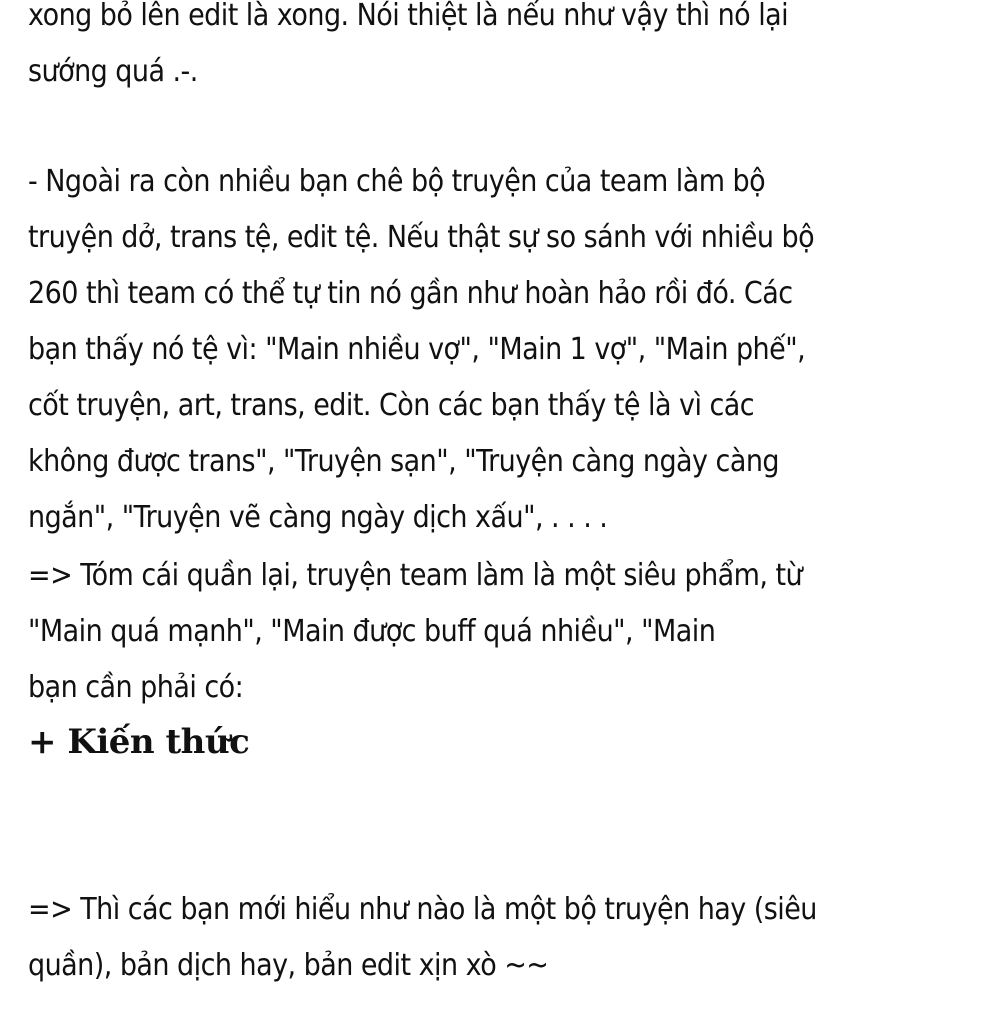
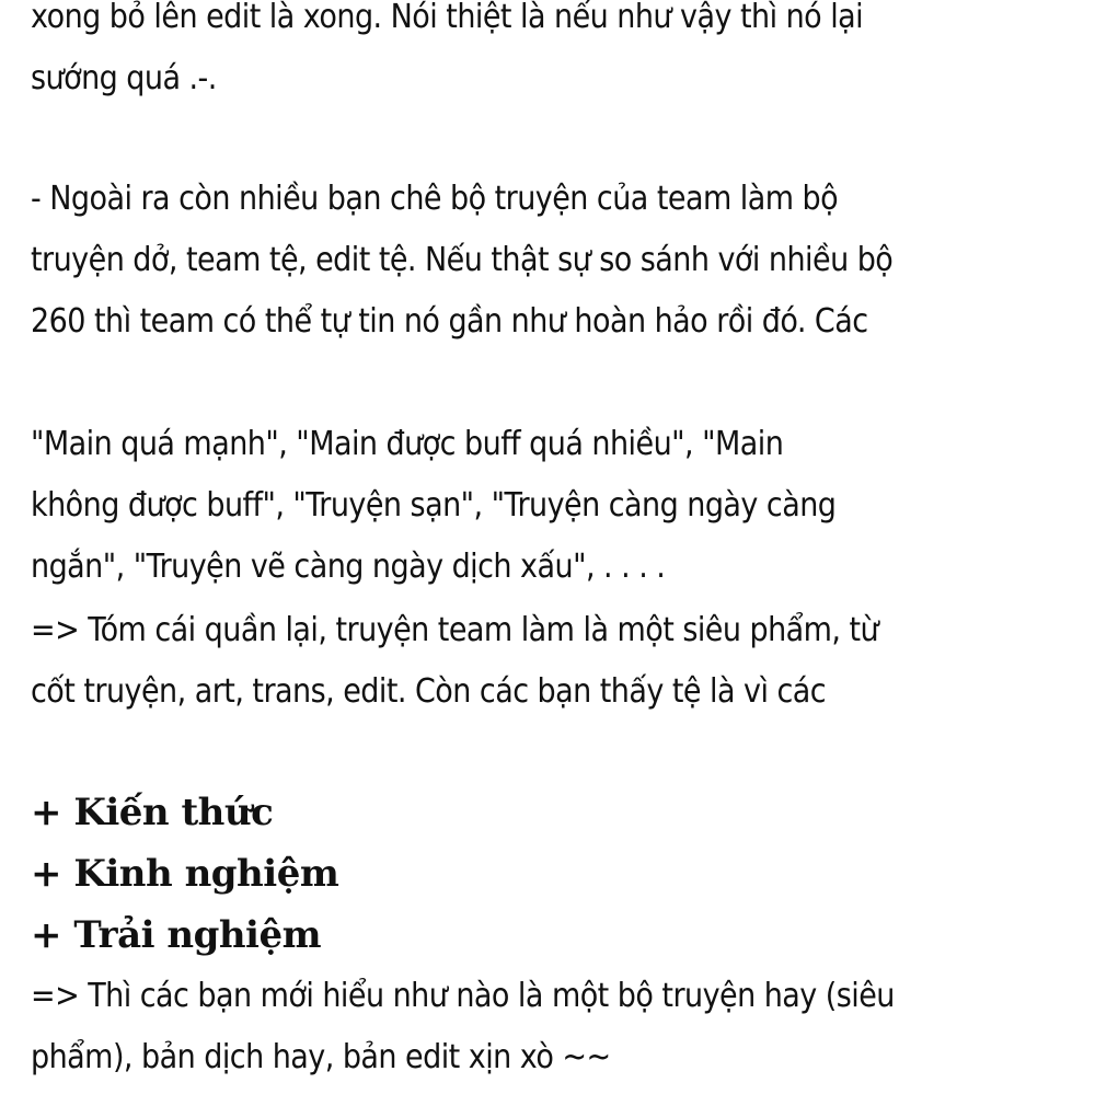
  xong bỏ lên edit là xong. Nói thiệt là nếu như vậy thì nó lại
  sướng quá .-.
  - Ngoài ra còn nhiều bạn chê bộ truyện của team làm bộ
- truyện dở, trans tệ, edit tệ. Nếu thật sự so sánh với nhiều bộ
+ truyện dở, team tệ, edit tệ. Nếu thật sự so sánh với nhiều bộ
  260 thì team có thể tự tin nó gần như hoàn hảo rồi đó. Các
- bạn thấy nó tệ vì: "Main nhiều vợ", "Main 1 vợ", "Main phế",
- cốt truyện, art, trans, edit. Còn các bạn thấy tệ là vì các
+ "Main quá mạnh", "Main được buff quá nhiều", "Main
- không được trans", "Truyện sạn", "Truyện càng ngày càng
+ không được buff", "Truyện sạn", "Truyện càng ngày càng
  ngắn", "Truyện vẽ càng ngày dịch xấu", . . . .
  => Tóm cái quần lại, truyện team làm là một siêu phẩm, từ
- "Main quá mạnh", "Main được buff quá nhiều", "Main
+ cốt truyện, art, trans, edit. Còn các bạn thấy tệ là vì các
- bạn cần phải có:
  + Kiến thức
+ + Kinh nghiệm
+ + Trải nghiệm
  => Thì các bạn mới hiểu như nào là một bộ truyện hay (siêu
- quần), bản dịch hay, bản edit xịn xò ~~
+ phẩm), bản dịch hay, bản edit xịn xò ~~
